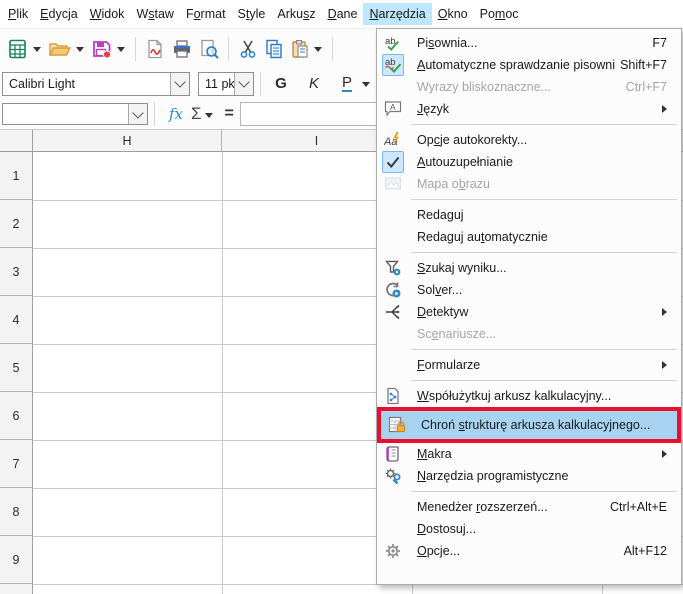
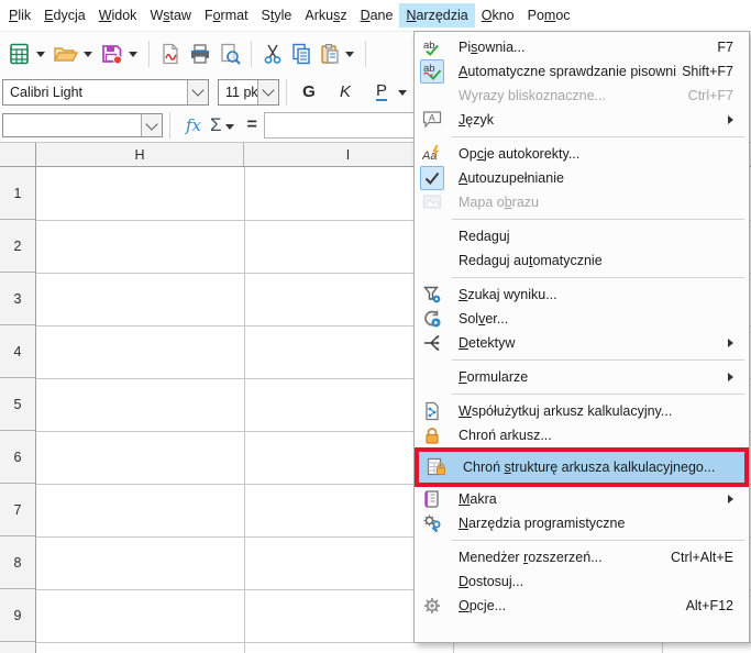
  Plik
  Edycja
  Widok
  Wstaw
  Format
  Style
  Arkusz
  Dane
  Narzędzia
  Okno
  Pomoc
  Calibri Light
  11 pk
  G
  K
  P
  fx
  Σ
  =
  H
  I
  1
  2
  3
  4
  5
  6
  7
  8
  9
  ab
  Pisownia...
  F7
  ab
  Automatyczne sprawdzanie pisowni
  Shift+F7
  Wyrazy bliskoznaczne...
  Ctrl+F7
  A
  Język
  Opcje autokorekty...
  Autouzupełnianie
  Mapa obrazu
  Redaguj
  Redaguj automatycznie
  Szukaj wyniku...
  Solver...
  Detektyw
- Scenariusze...
  Formularze
  Współużytkuj arkusz kalkulacyjny...
+ Chroń arkusz...
  Chroń strukturę arkusza kalkulacyjnego...
  Makra
  Narzędzia programistyczne
  Menedżer rozszerzeń...
  Ctrl+Alt+E
  Dostosuj...
  Opcje...
  Alt+F12
